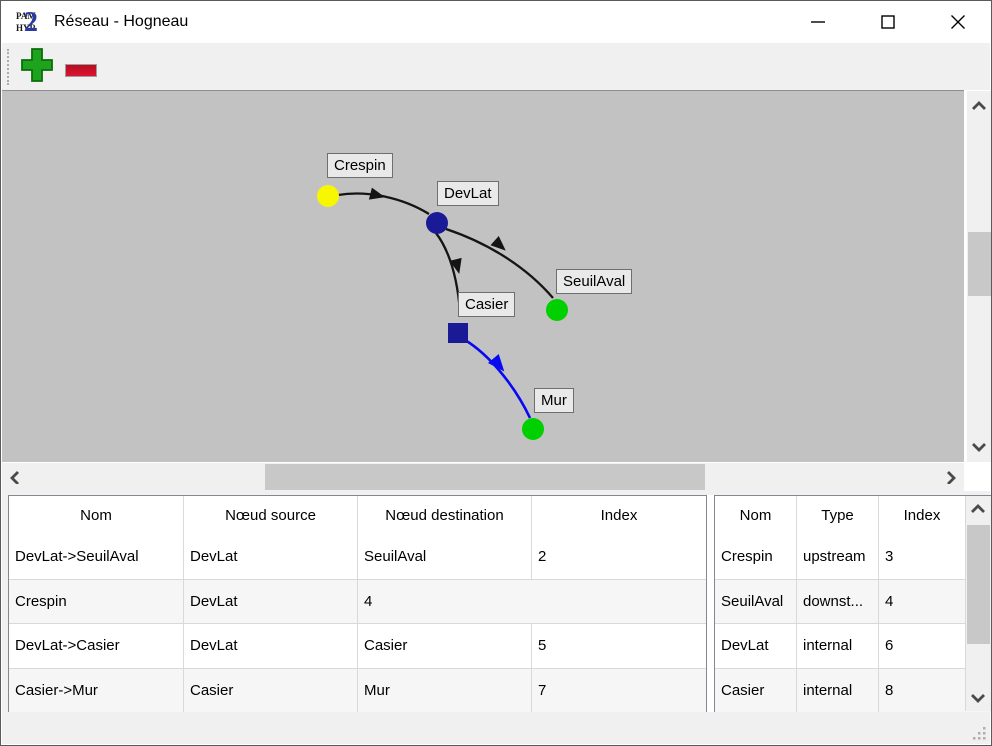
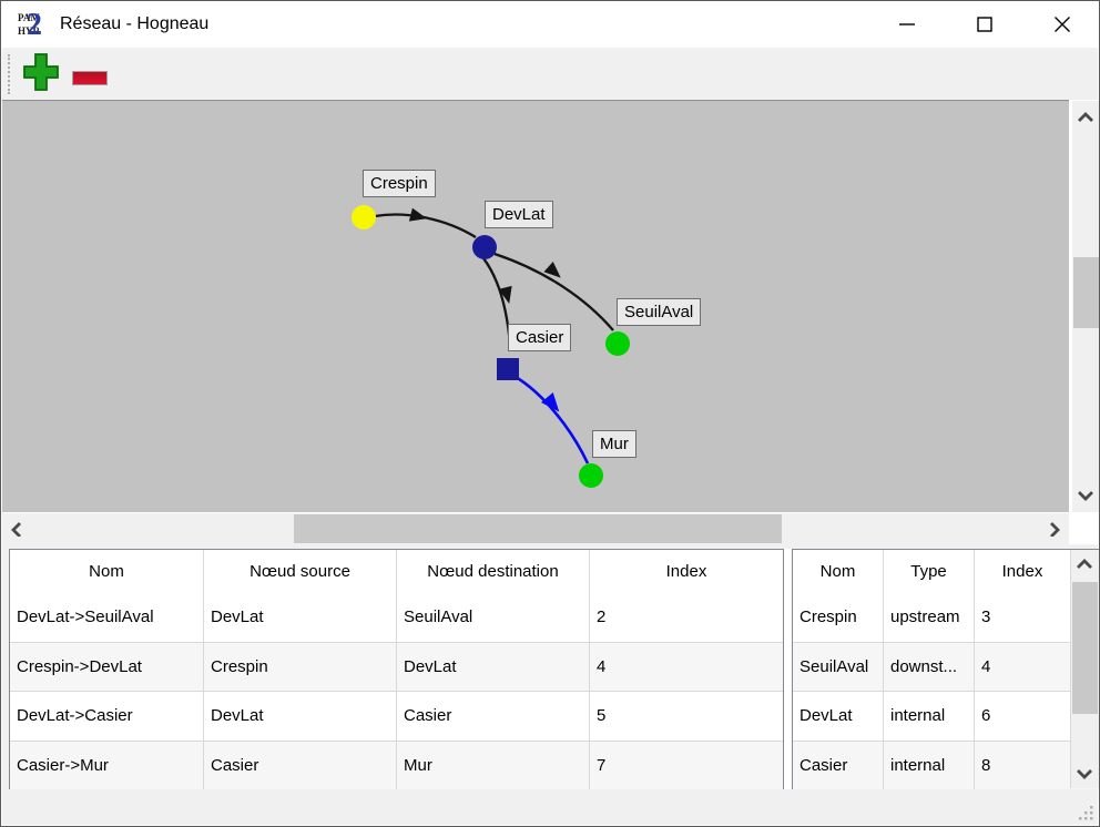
  PAM
  HYR
  2
  Réseau - Hogneau
  Crespin
  DevLat
  SeuilAval
  Casier
  Mur
  Nom
  Nœud source
  Nœud destination
  Index
  DevLat->SeuilAval
  DevLat
  SeuilAval
  2
+ Crespin->DevLat
  Crespin
  DevLat
  4
  DevLat->Casier
  DevLat
  Casier
  5
  Casier->Mur
  Casier
  Mur
  7
  Nom
  Type
  Index
  Crespin
  upstream
  3
  SeuilAval
  downst...
  4
  DevLat
  internal
  6
  Casier
  internal
  8
